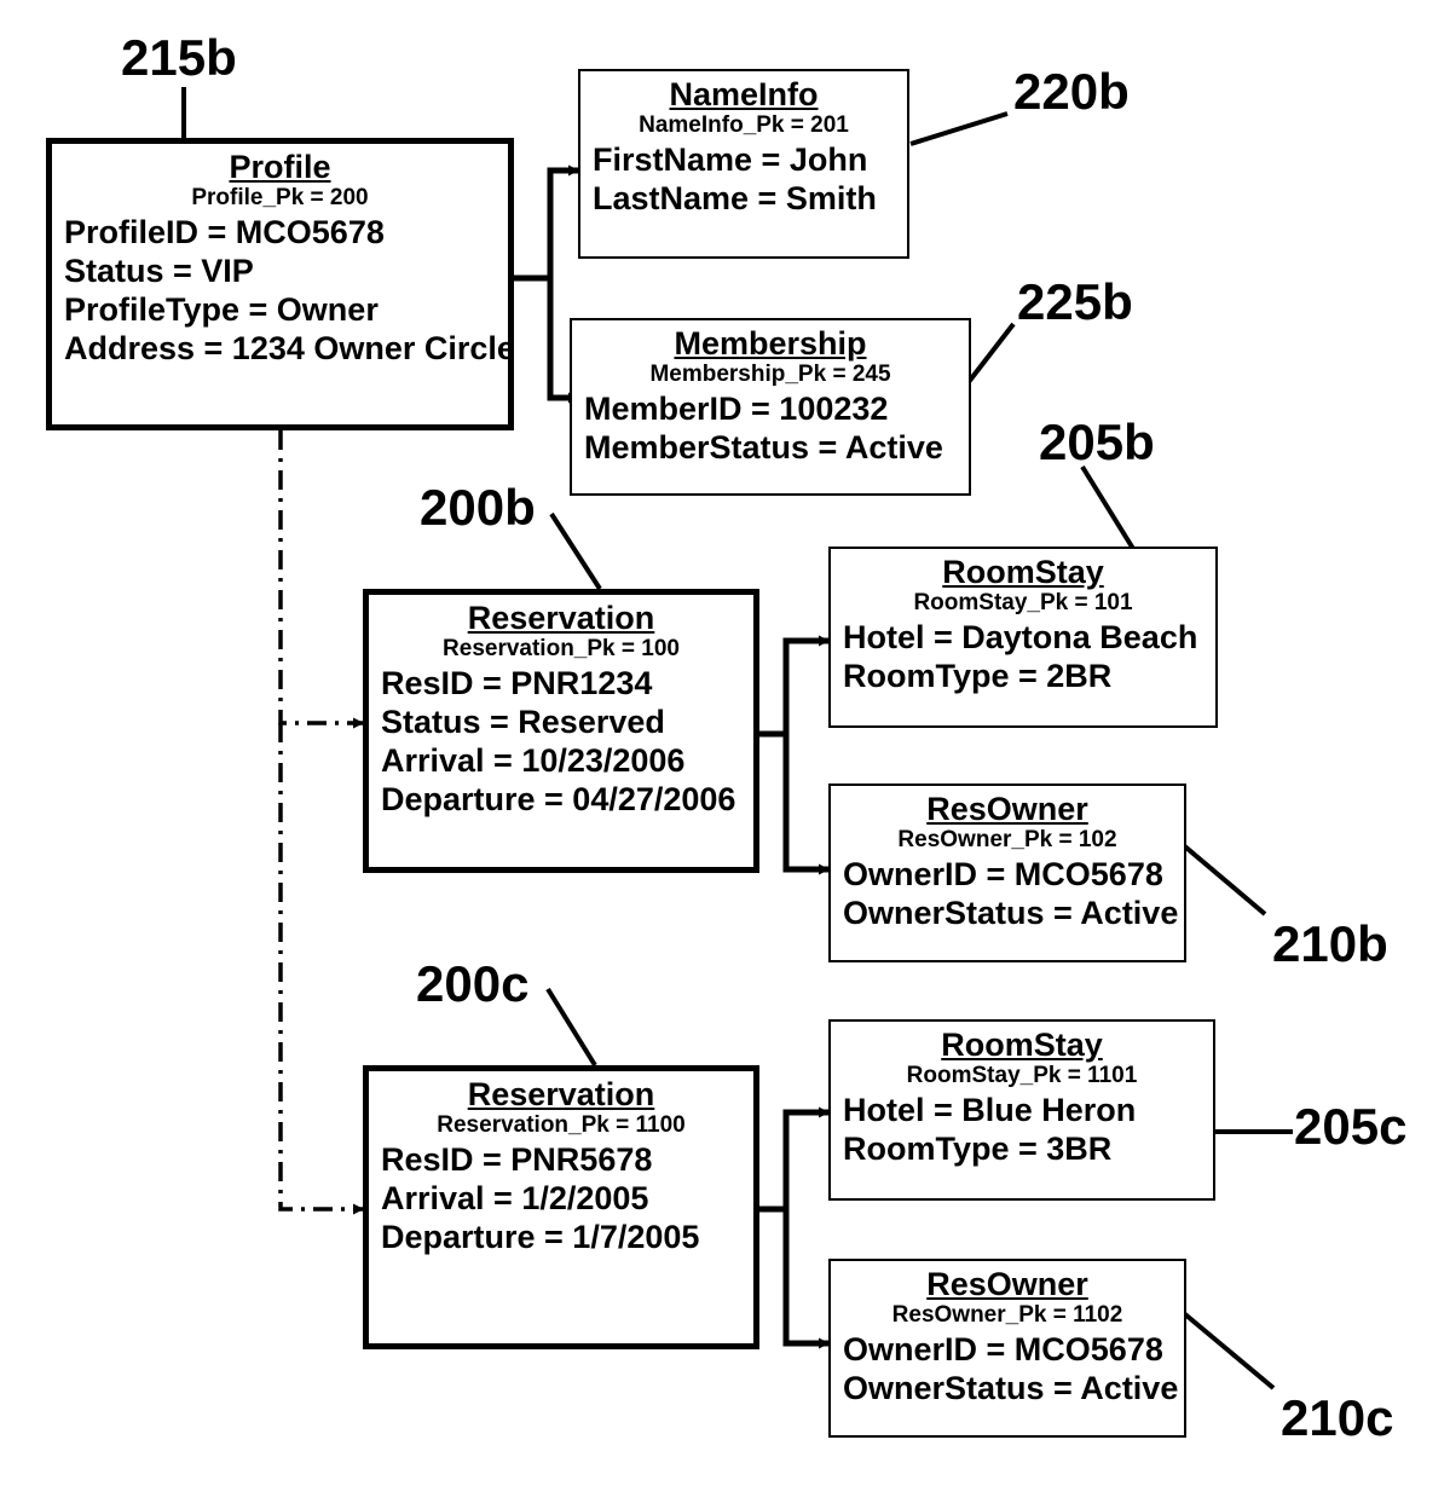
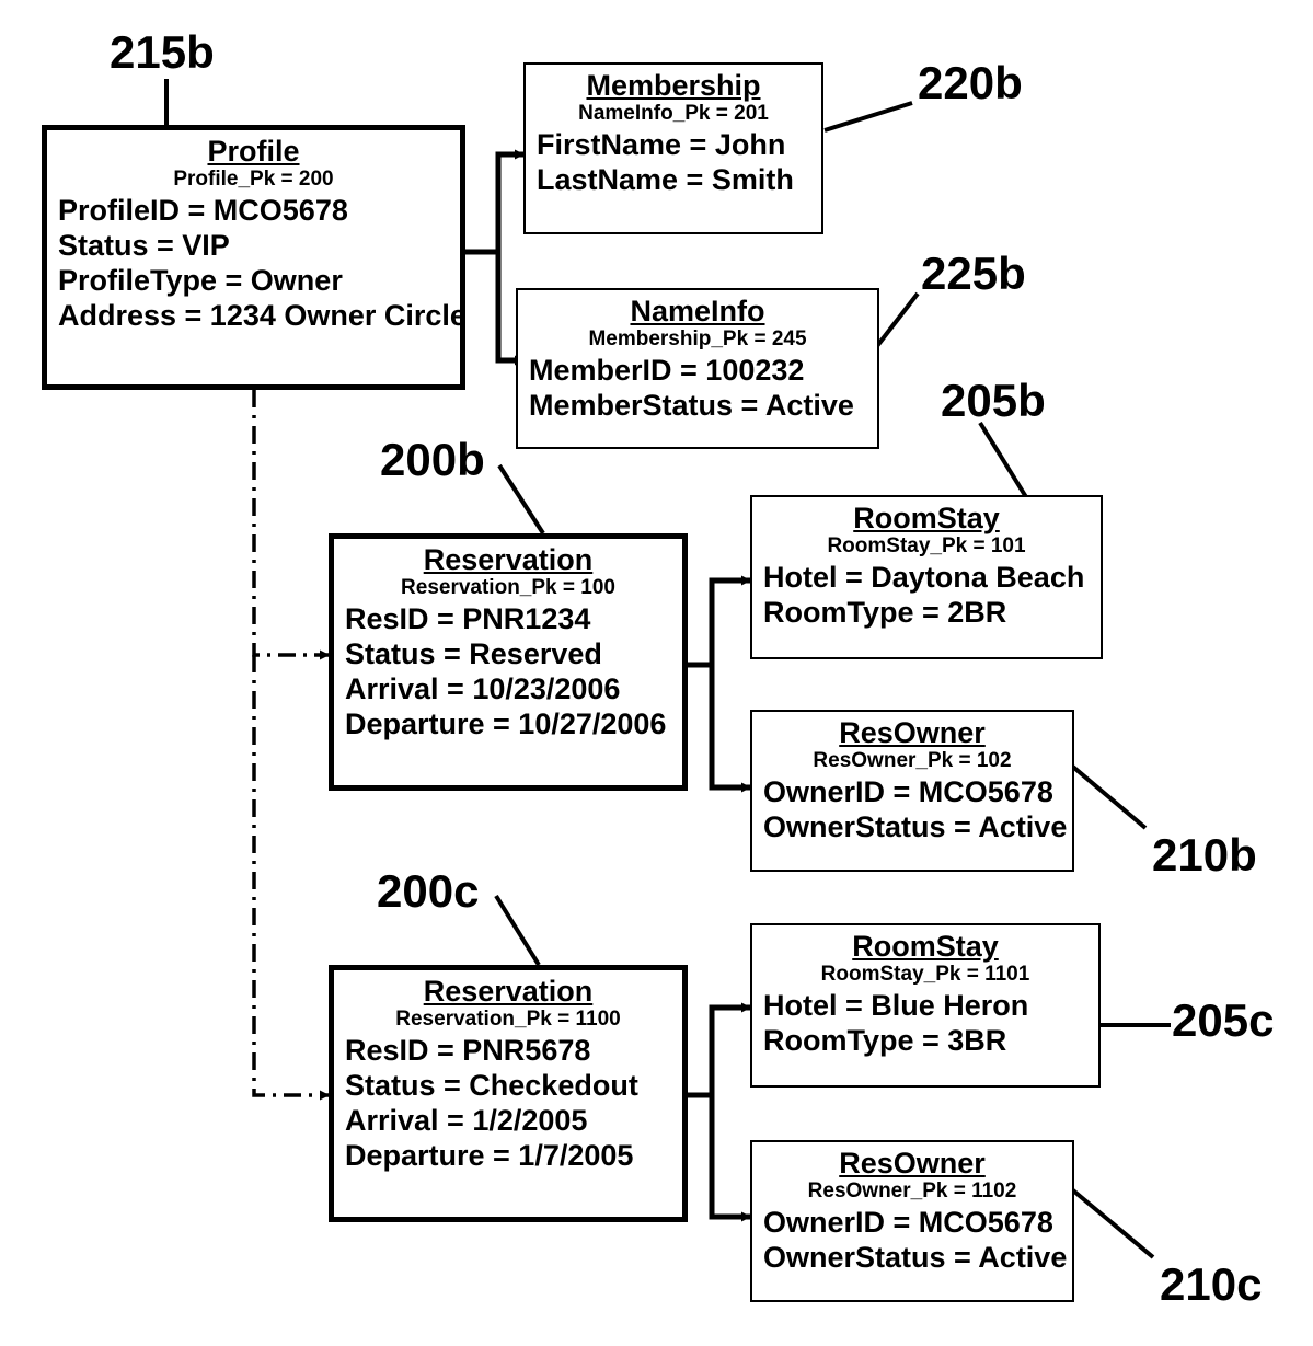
  Profile
  Profile_Pk = 200
  ProfileID = MCO5678
  Status = VIP
  ProfileType = Owner
  Address = 1234 Owner Circle
- NameInfo
+ Membership
  NameInfo_Pk = 201
  FirstName = John
  LastName = Smith
- Membership
+ NameInfo
  Membership_Pk = 245
  MemberID = 100232
  MemberStatus = Active
  Reservation
  Reservation_Pk = 100
  ResID = PNR1234
  Status = Reserved
  Arrival = 10/23/2006
- Departure = 04/27/2006
+ Departure = 10/27/2006
  RoomStay
  RoomStay_Pk = 101
  Hotel = Daytona Beach
  RoomType = 2BR
  ResOwner
  ResOwner_Pk = 102
  OwnerID = MCO5678
  OwnerStatus = Active
  Reservation
  Reservation_Pk = 1100
  ResID = PNR5678
+ Status = Checkedout
  Arrival = 1/2/2005
  Departure = 1/7/2005
  RoomStay
  RoomStay_Pk = 1101
  Hotel = Blue Heron
  RoomType = 3BR
  ResOwner
  ResOwner_Pk = 1102
  OwnerID = MCO5678
  OwnerStatus = Active
  215b
  220b
  225b
  205b
  200b
  210b
  200c
  205c
  210c
